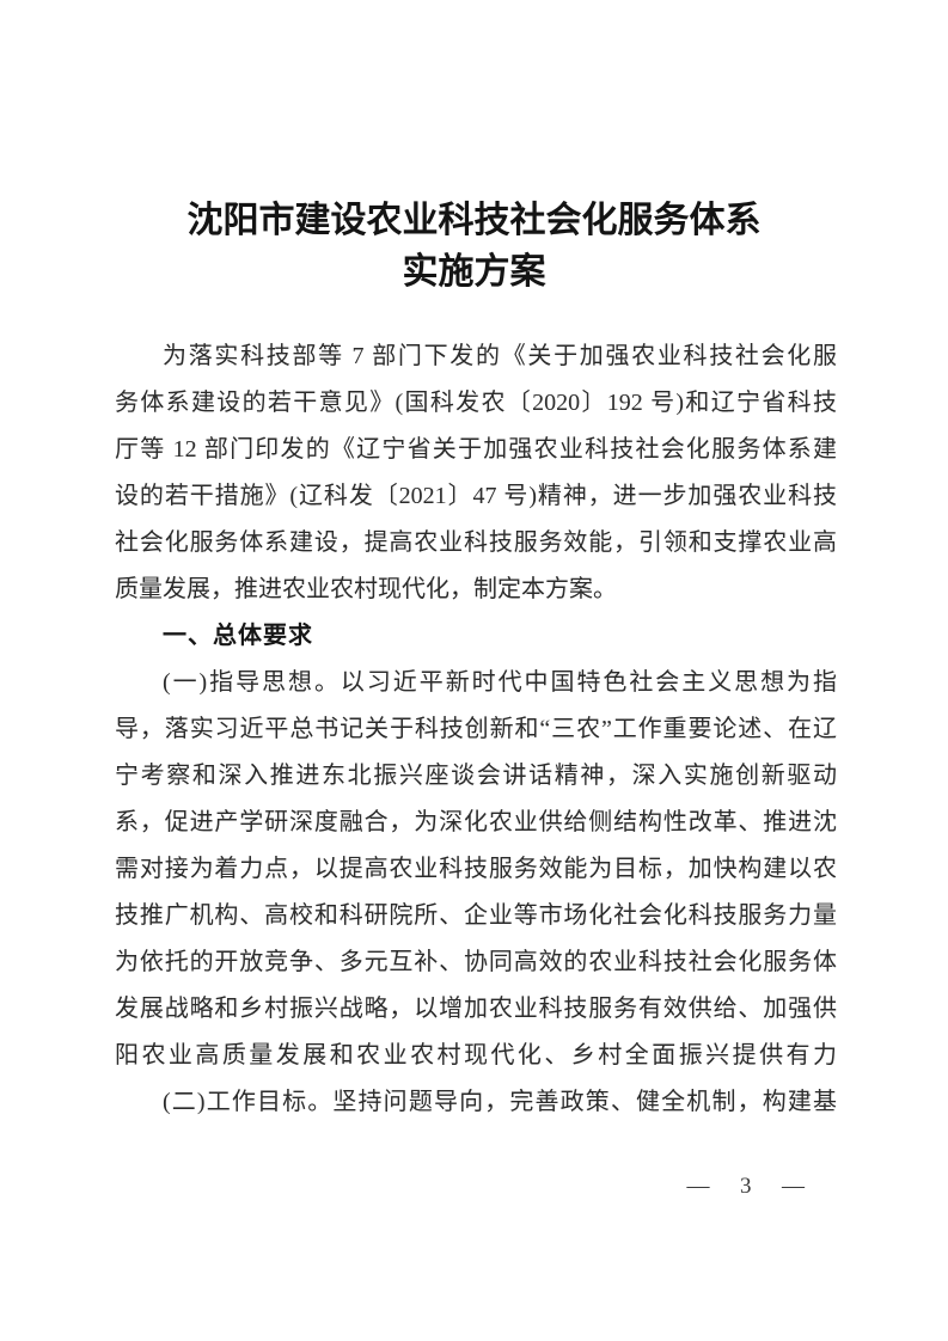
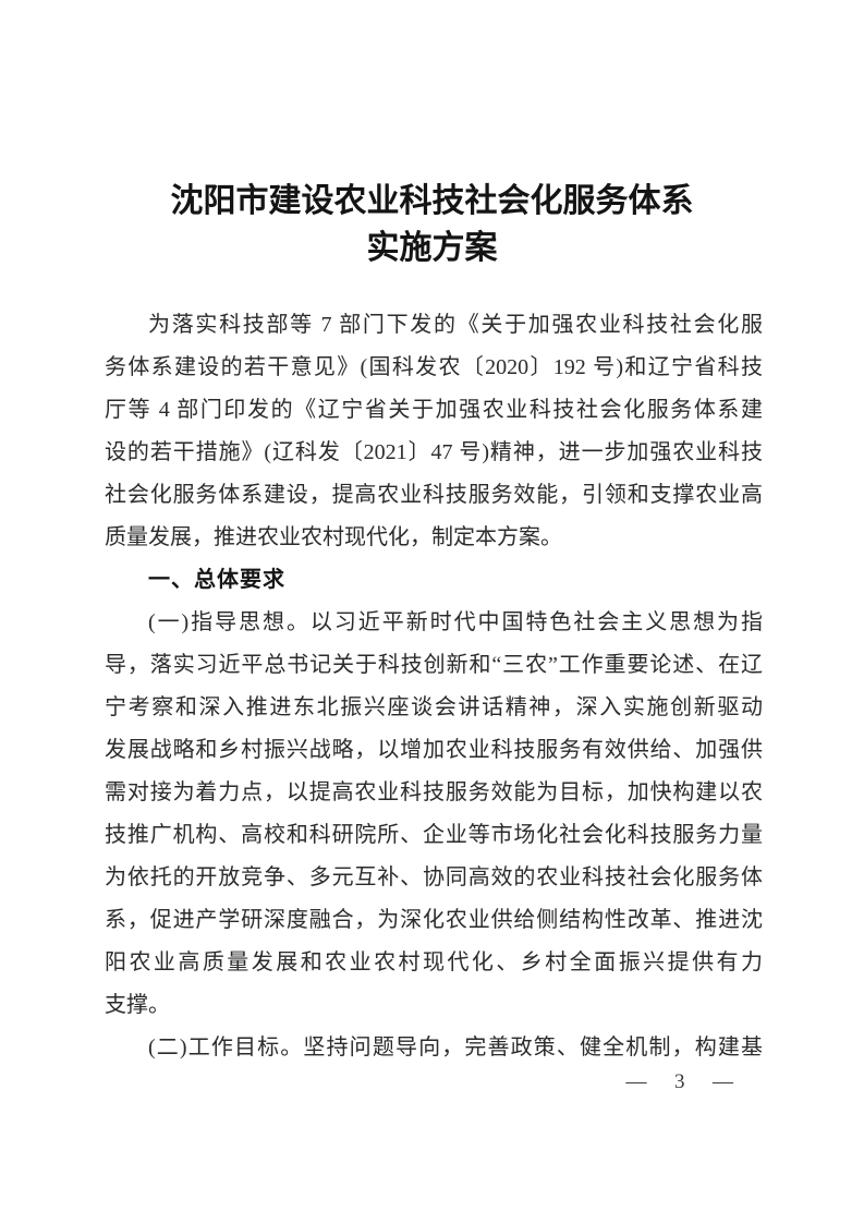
  沈阳市建设农业科技社会化服务体系
  实施方案
  为落实科技部等 7 部门下发的《关于加强农业科技社会化服
  务体系建设的若干意见》(国科发农〔2020〕192 号)和辽宁省科技
- 厅等 12 部门印发的《辽宁省关于加强农业科技社会化服务体系建
+ 厅等 4 部门印发的《辽宁省关于加强农业科技社会化服务体系建
  设的若干措施》(辽科发〔2021〕47 号)精神，进一步加强农业科技
  社会化服务体系建设，提高农业科技服务效能，引领和支撑农业高
  质量发展，推进农业农村现代化，制定本方案。
  一、总体要求
  (一)指导思想。以习近平新时代中国特色社会主义思想为指
  导，落实习近平总书记关于科技创新和“三农”工作重要论述、在辽
  宁考察和深入推进东北振兴座谈会讲话精神，深入实施创新驱动
- 系，促进产学研深度融合，为深化农业供给侧结构性改革、推进沈
+ 发展战略和乡村振兴战略，以增加农业科技服务有效供给、加强供
  需对接为着力点，以提高农业科技服务效能为目标，加快构建以农
  技推广机构、高校和科研院所、企业等市场化社会化科技服务力量
  为依托的开放竞争、多元互补、协同高效的农业科技社会化服务体
- 发展战略和乡村振兴战略，以增加农业科技服务有效供给、加强供
+ 系，促进产学研深度融合，为深化农业供给侧结构性改革、推进沈
  阳农业高质量发展和农业农村现代化、乡村全面振兴提供有力
+ 支撑。
  (二)工作目标。坚持问题导向，完善政策、健全机制，构建基
  — 3 —
